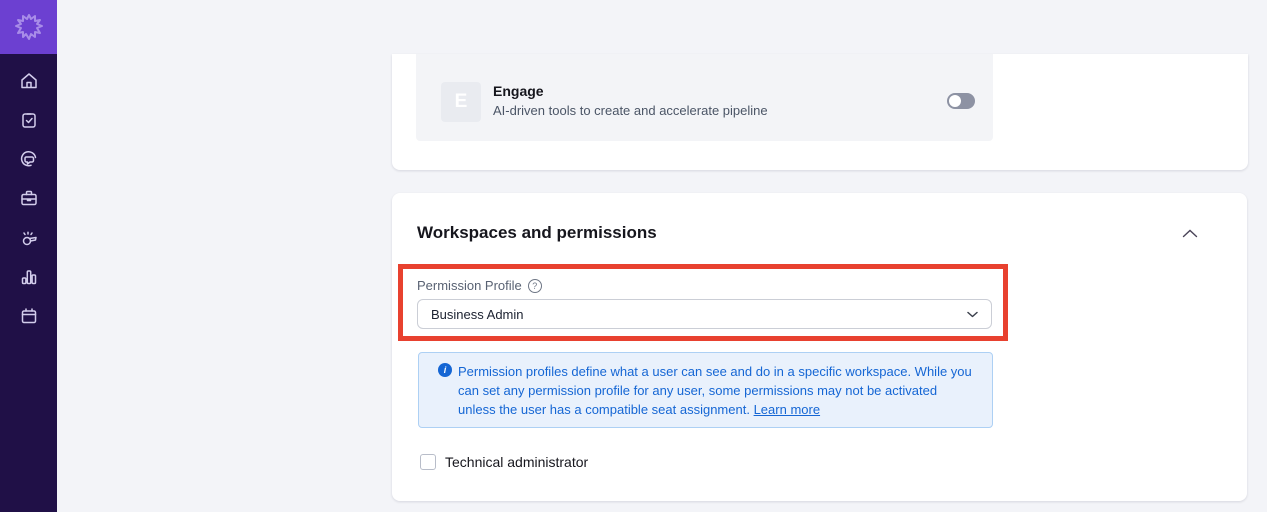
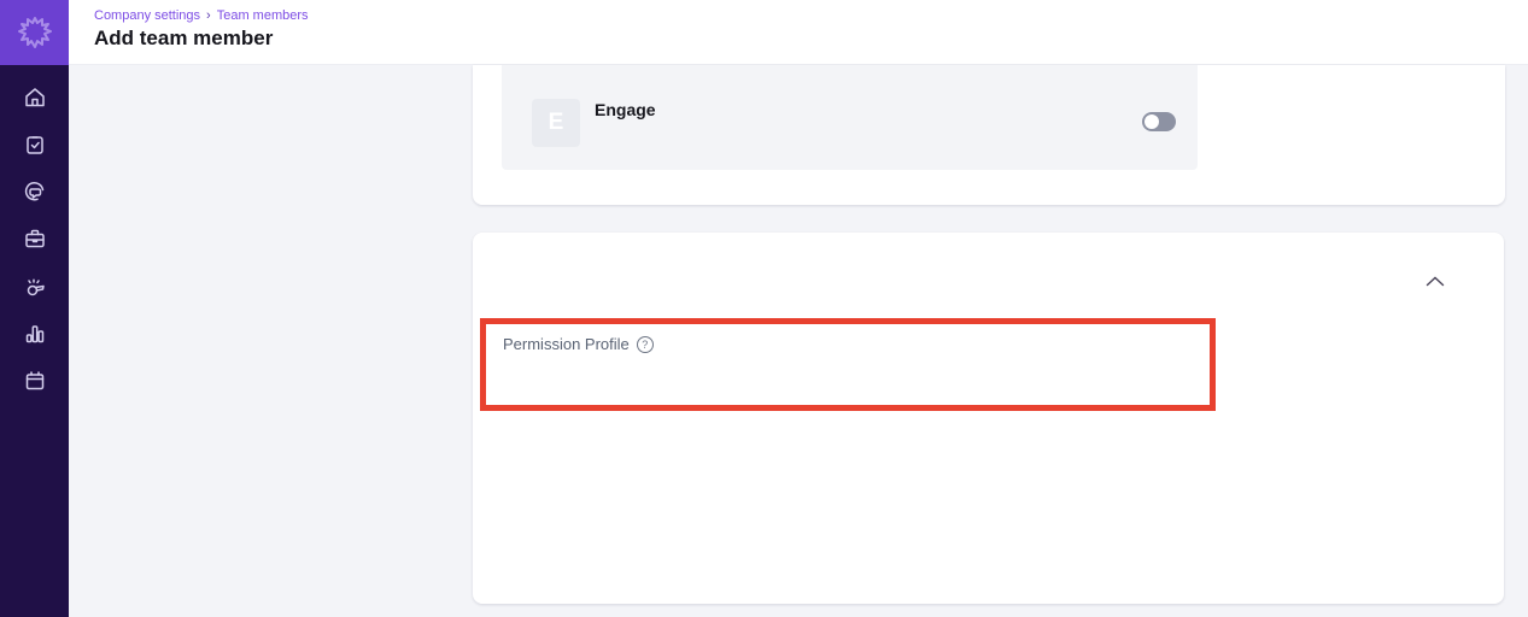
+ Company settings
+ ›
+ Team members
+ Add team member
  Engage
- AI-driven tools to create and accelerate pipeline
- Workspaces and permissions
  Permission Profile
  ?
- Business Admin
- i
- Permission profiles define what a user can see and do in a specific workspace. While you can set any permission profile for any user, some permissions may not be activated unless the user has a compatible seat assignment. Learn more
- Technical administrator
